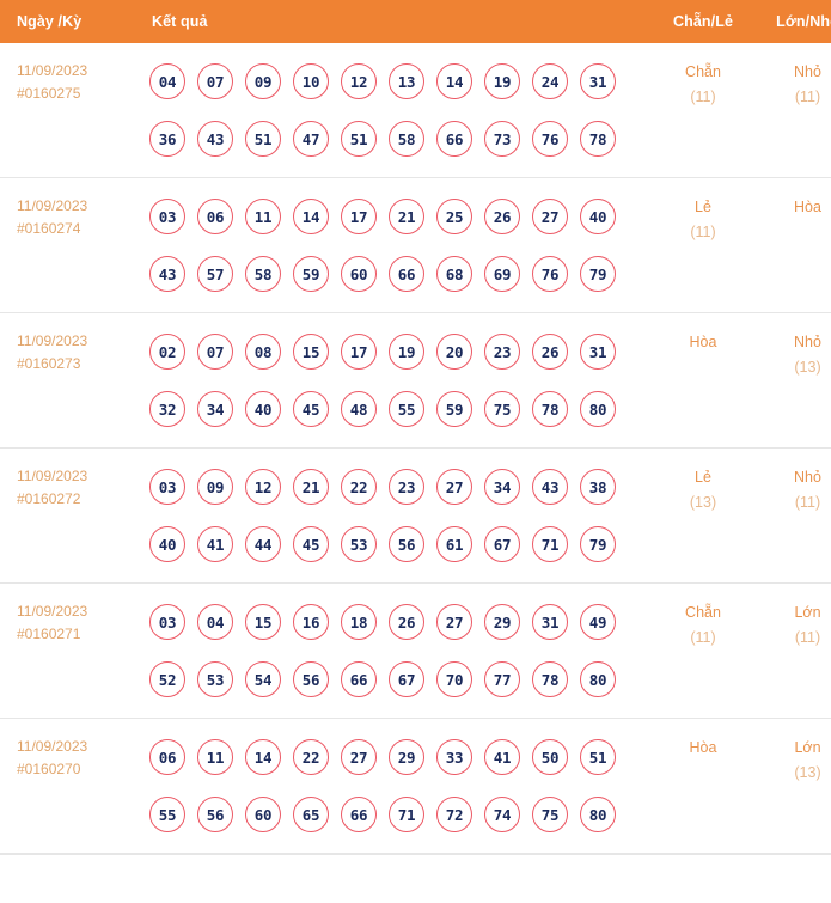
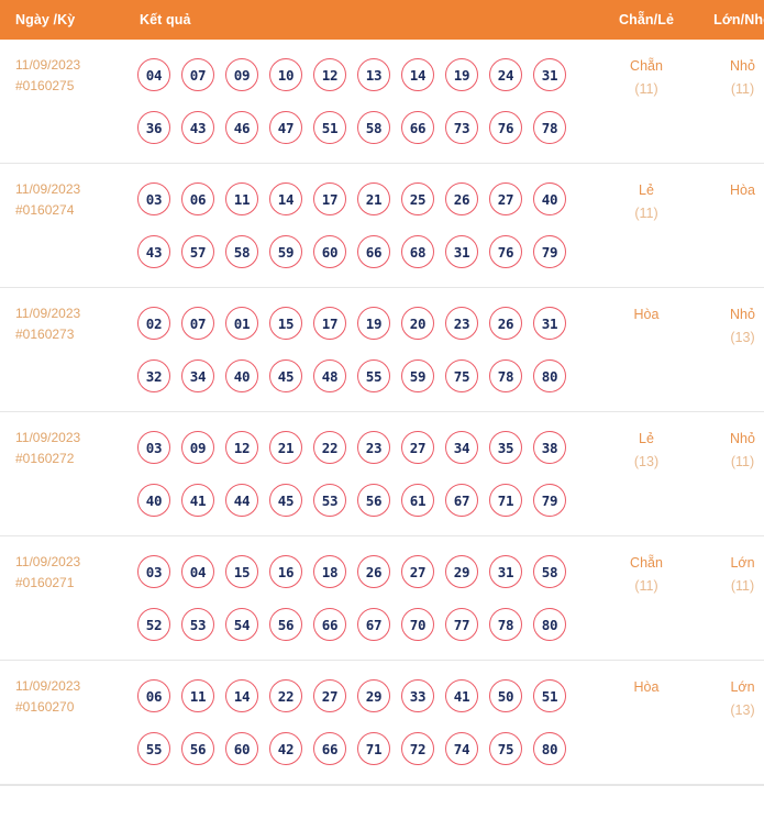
  Ngày /Kỳ	Kết quả	Chẵn/Lẻ	Lớn/Nh
- 11/09/2023#0160275	04 07 09 10 12 13 14 19 24 3136 43 51 47 51 58 66 73 76 78	Chẵn(11)	Nhỏ(11)
+ 11/09/2023#0160275	04 07 09 10 12 13 14 19 24 3136 43 46 47 51 58 66 73 76 78	Chẵn(11)	Nhỏ(11)
- 11/09/2023#0160274	03 06 11 14 17 21 25 26 27 4043 57 58 59 60 66 68 69 76 79	Lẻ(11)	Hòa
+ 11/09/2023#0160274	03 06 11 14 17 21 25 26 27 4043 57 58 59 60 66 68 31 76 79	Lẻ(11)	Hòa
- 11/09/2023#0160273	02 07 08 15 17 19 20 23 26 3132 34 40 45 48 55 59 75 78 80	Hòa	Nhỏ(13)
+ 11/09/2023#0160273	02 07 01 15 17 19 20 23 26 3132 34 40 45 48 55 59 75 78 80	Hòa	Nhỏ(13)
- 11/09/2023#0160272	03 09 12 21 22 23 27 34 43 3840 41 44 45 53 56 61 67 71 79	Lẻ(13)	Nhỏ(11)
+ 11/09/2023#0160272	03 09 12 21 22 23 27 34 35 3840 41 44 45 53 56 61 67 71 79	Lẻ(13)	Nhỏ(11)
- 11/09/2023#0160271	03 04 15 16 18 26 27 29 31 4952 53 54 56 66 67 70 77 78 80	Chẵn(11)	Lớn(11)
+ 11/09/2023#0160271	03 04 15 16 18 26 27 29 31 5852 53 54 56 66 67 70 77 78 80	Chẵn(11)	Lớn(11)
- 11/09/2023#0160270	06 11 14 22 27 29 33 41 50 5155 56 60 65 66 71 72 74 75 80	Hòa	Lớn(13)
+ 11/09/2023#0160270	06 11 14 22 27 29 33 41 50 5155 56 60 42 66 71 72 74 75 80	Hòa	Lớn(13)
